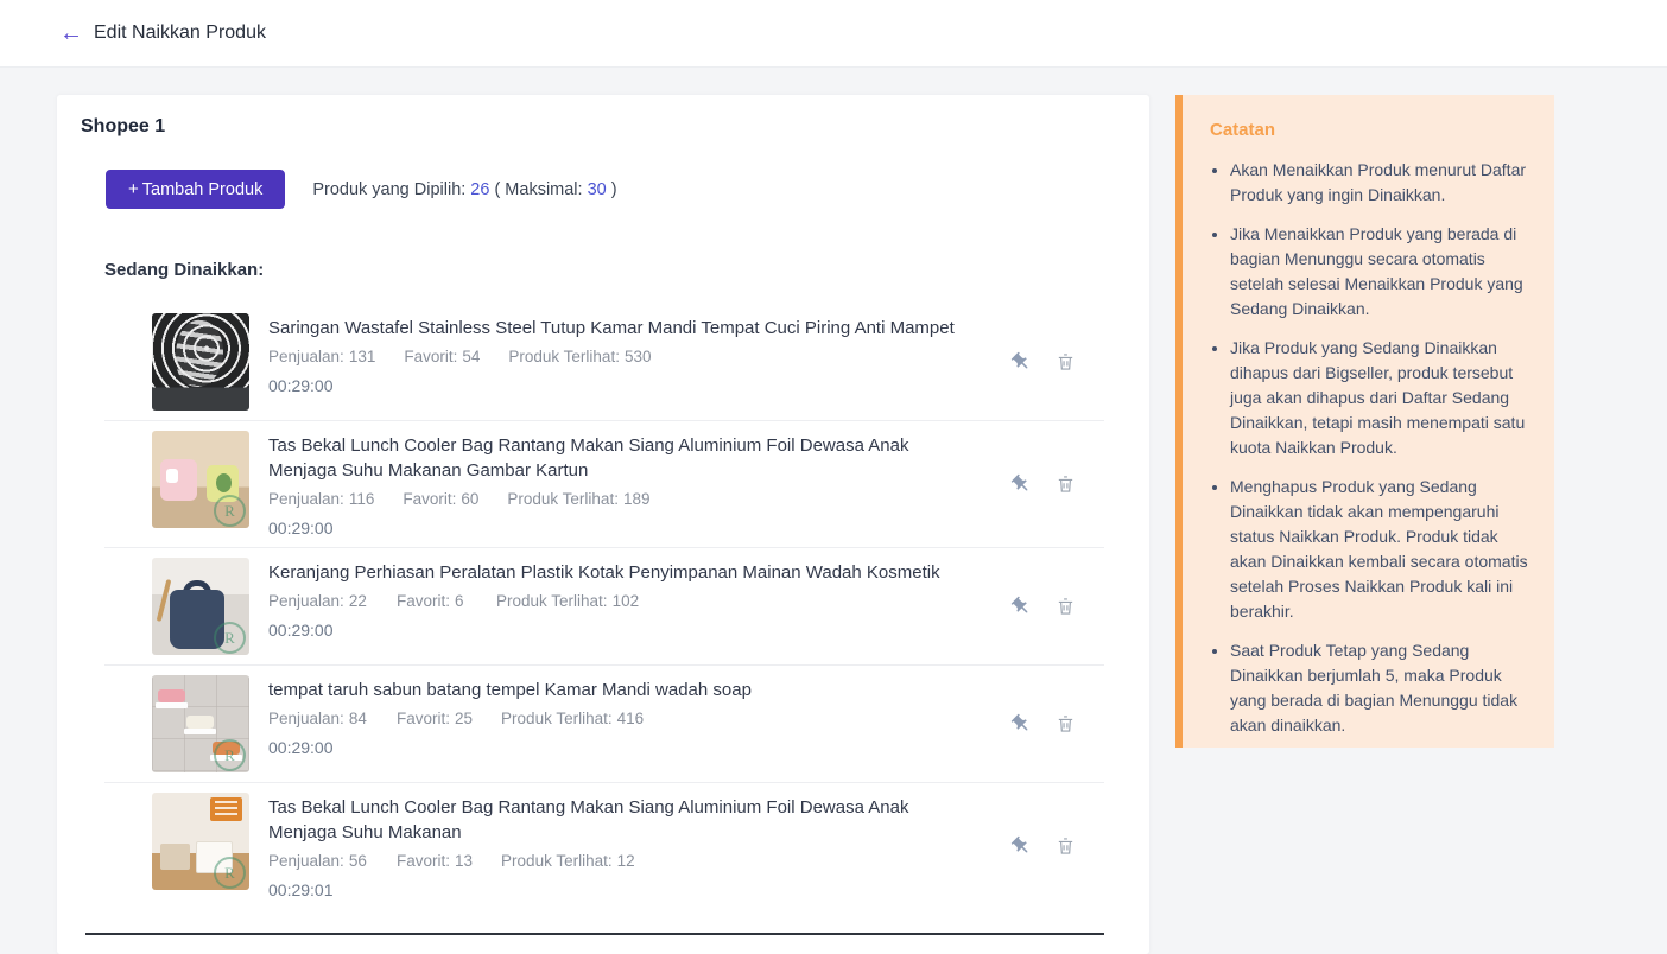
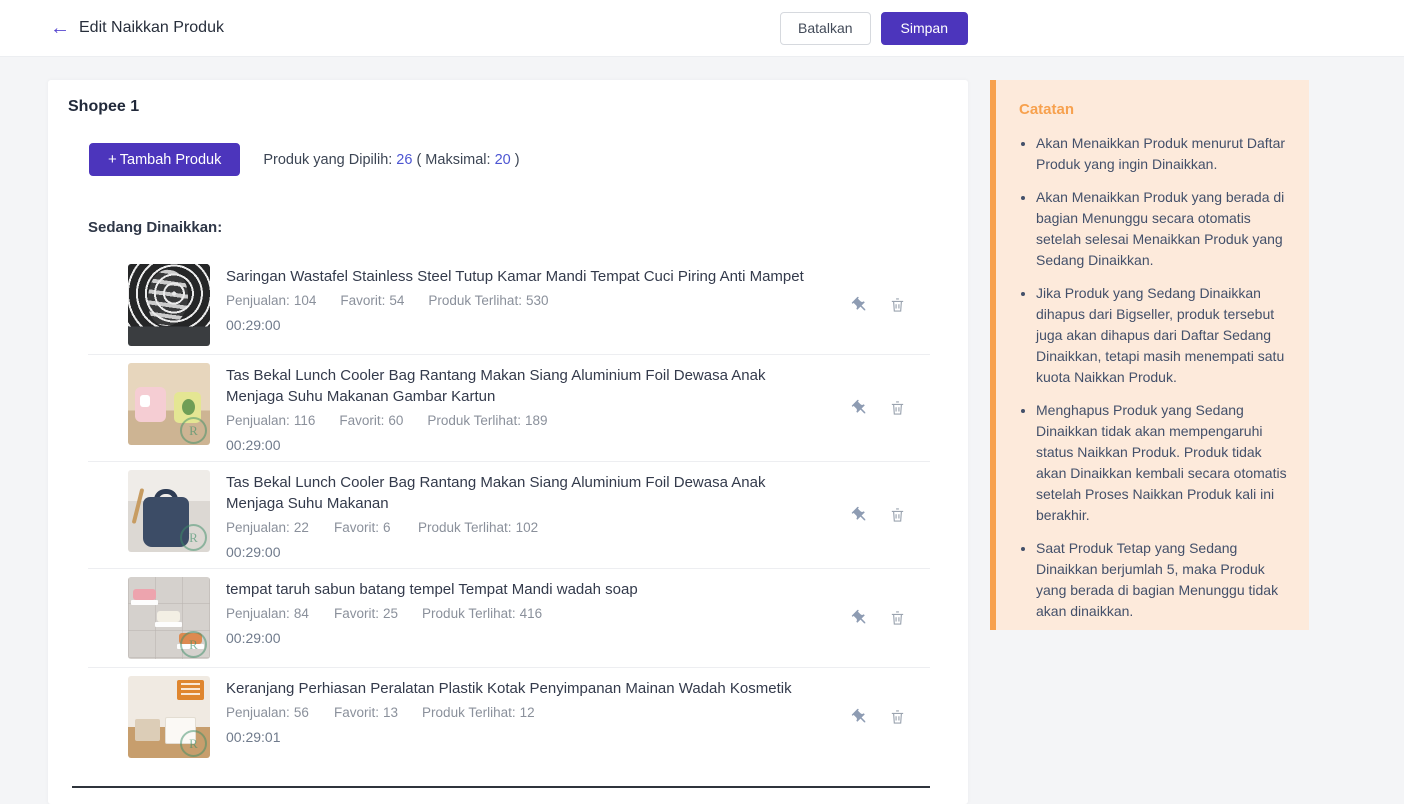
  ←
  Edit Naikkan Produk
+ Batalkan
+ Simpan
  Shopee 1
  +
  Tambah Produk
  Produk yang Dipilih:
  26
  ( Maksimal:
- 30
+ 20
  )
  Sedang Dinaikkan:
  Saringan Wastafel Stainless Steel Tutup Kamar Mandi Tempat Cuci Piring Anti Mampet
  Penjualan:
- 131
+ 104
  Favorit:
  54
  Produk Terlihat:
  530
  00:29:00
  R
  Tas Bekal Lunch Cooler Bag Rantang Makan Siang Aluminium Foil Dewasa Anak Menjaga Suhu Makanan Gambar Kartun
  Penjualan:
  116
  Favorit:
  60
  Produk Terlihat:
  189
  00:29:00
  R
- Keranjang Perhiasan Peralatan Plastik Kotak Penyimpanan Mainan Wadah Kosmetik
+ Tas Bekal Lunch Cooler Bag Rantang Makan Siang Aluminium Foil Dewasa Anak Menjaga Suhu Makanan
  Penjualan:
  22
  Favorit:
  6
  Produk Terlihat:
  102
  00:29:00
  R
- tempat taruh sabun batang tempel Kamar Mandi wadah soap
+ tempat taruh sabun batang tempel Tempat Mandi wadah soap
  Penjualan:
  84
  Favorit:
  25
  Produk Terlihat:
  416
  00:29:00
  R
- Tas Bekal Lunch Cooler Bag Rantang Makan Siang Aluminium Foil Dewasa Anak Menjaga Suhu Makanan
+ Keranjang Perhiasan Peralatan Plastik Kotak Penyimpanan Mainan Wadah Kosmetik
  Penjualan:
  56
  Favorit:
  13
  Produk Terlihat:
  12
  00:29:01
  Catatan
  Akan Menaikkan Produk menurut Daftar Produk yang ingin Dinaikkan.
- Jika Menaikkan Produk yang berada di bagian Menunggu secara otomatis setelah selesai Menaikkan Produk yang Sedang Dinaikkan.
+ Akan Menaikkan Produk yang berada di bagian Menunggu secara otomatis setelah selesai Menaikkan Produk yang Sedang Dinaikkan.
  Jika Produk yang Sedang Dinaikkan dihapus dari Bigseller, produk tersebut juga akan dihapus dari Daftar Sedang Dinaikkan, tetapi masih menempati satu kuota Naikkan Produk.
  Menghapus Produk yang Sedang Dinaikkan tidak akan mempengaruhi status Naikkan Produk. Produk tidak akan Dinaikkan kembali secara otomatis setelah Proses Naikkan Produk kali ini berakhir.
  Saat Produk Tetap yang Sedang Dinaikkan berjumlah 5, maka Produk yang berada di bagian Menunggu tidak akan dinaikkan.
